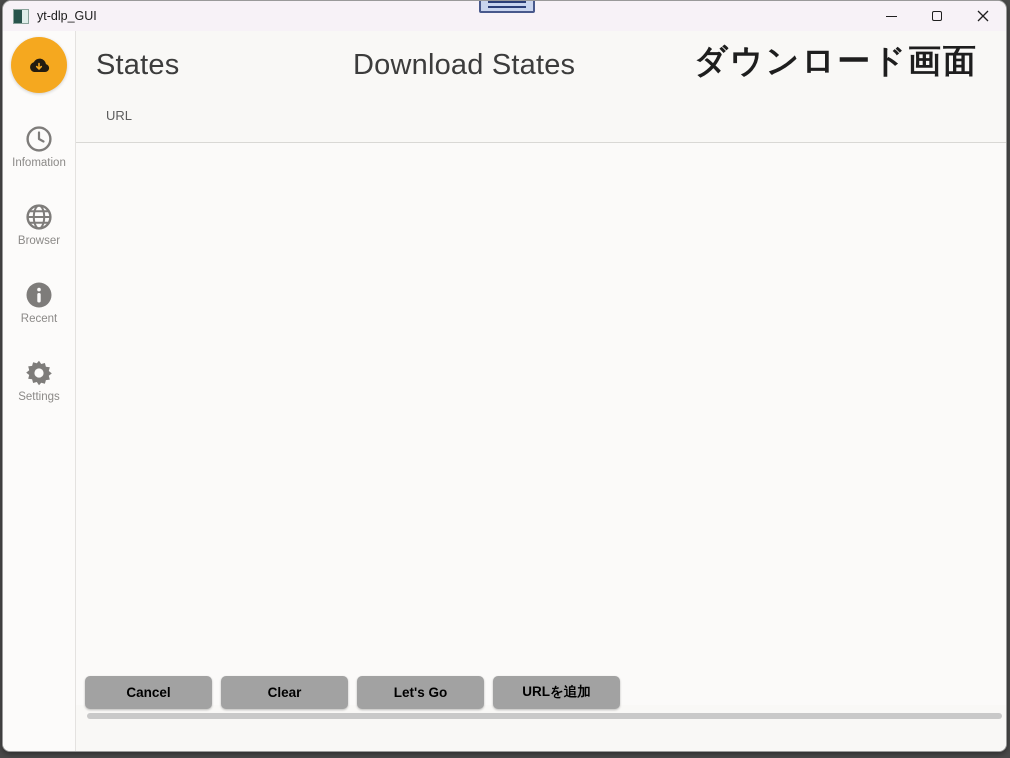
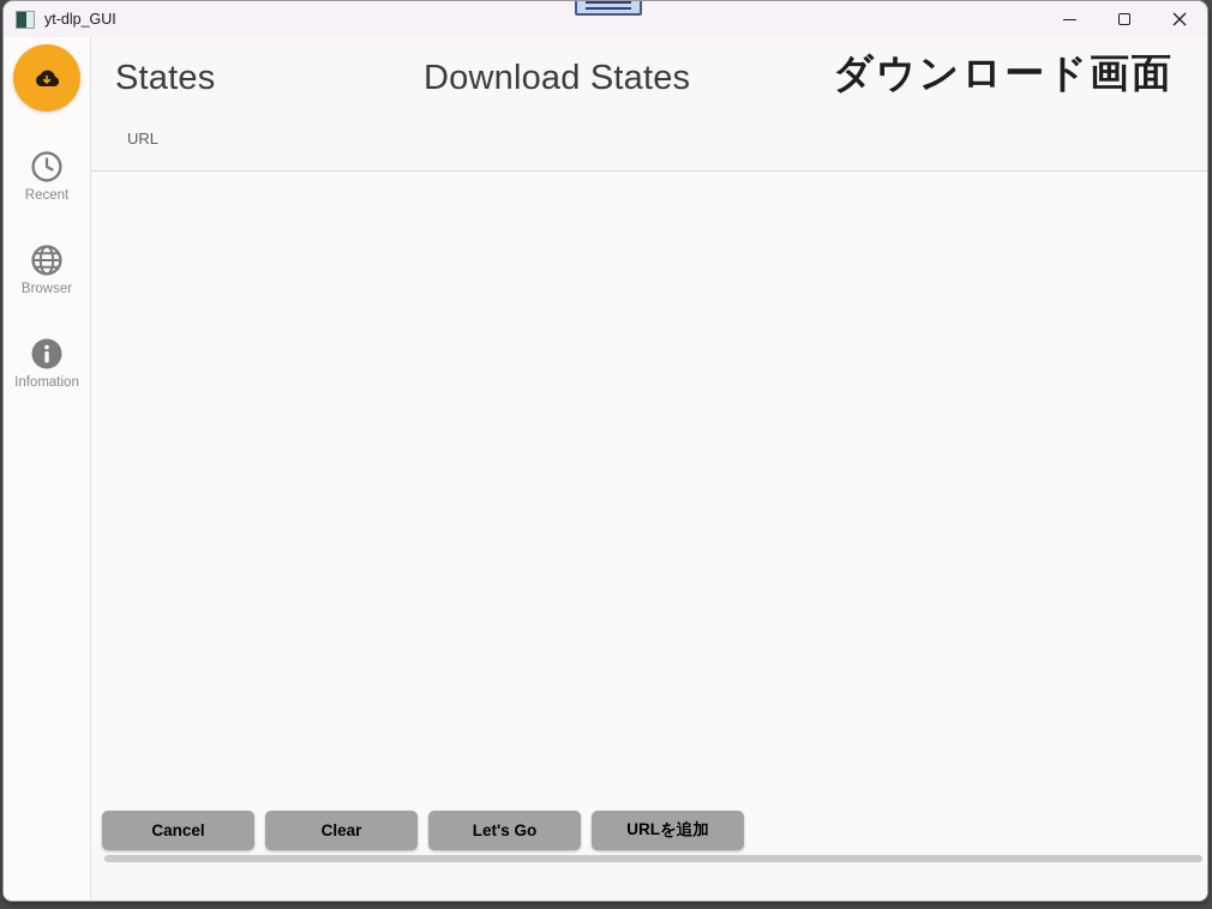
  yt-dlp_GUI
- Infomation
+ Recent
  Browser
- Recent
+ Infomation
- Settings
  States
  Download States
  ダウンロード画面
  URL
  Cancel
  Clear
  Let's Go
  URLを追加
